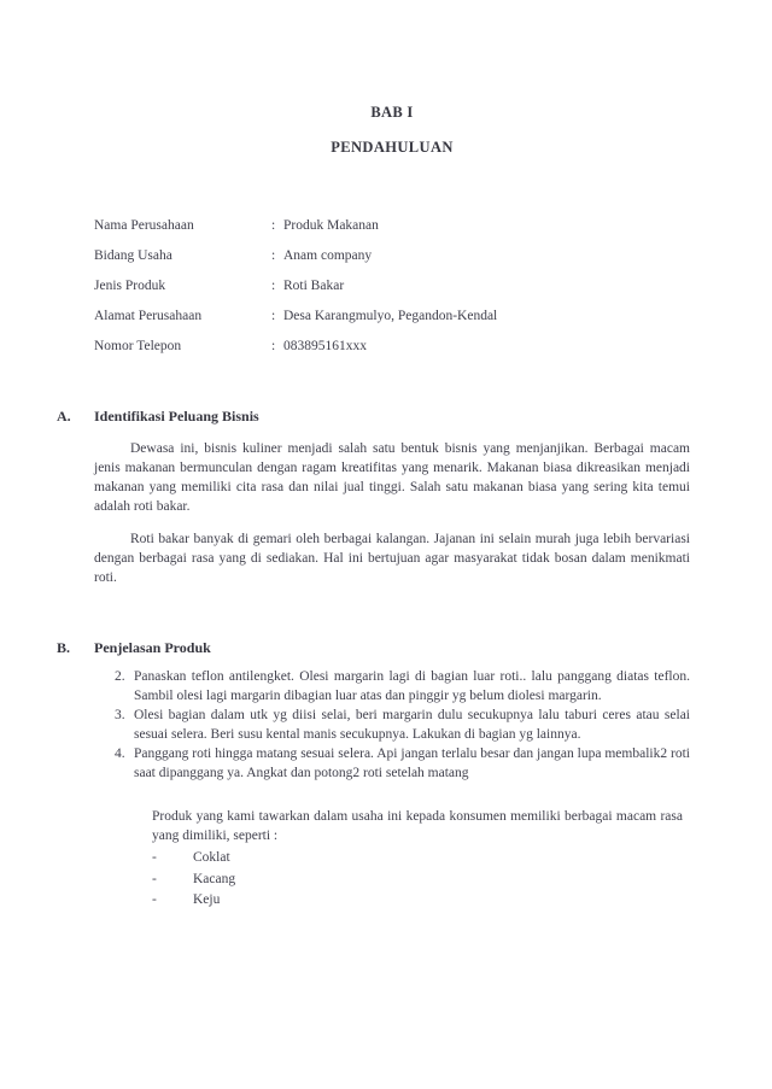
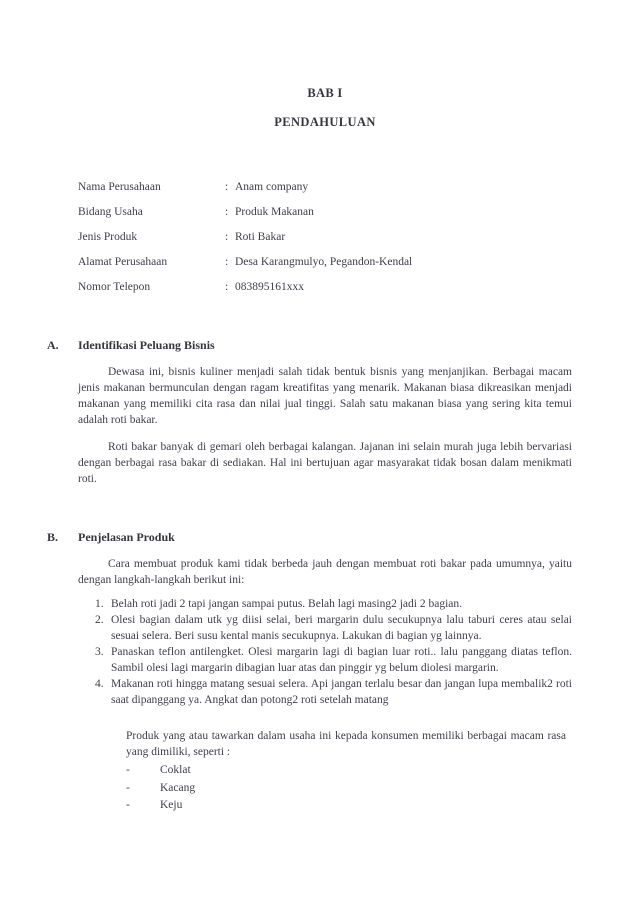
  BAB I
  PENDAHULUAN
  Nama Perusahaan
  :
- Produk Makanan
+ Anam company
  Bidang Usaha
  :
- Anam company
+ Produk Makanan
  Jenis Produk
  :
  Roti Bakar
  Alamat Perusahaan
  :
  Desa Karangmulyo, Pegandon-Kendal
  Nomor Telepon
  :
  083895161xxx
  A.
  Identifikasi Peluang Bisnis
- Dewasa ini, bisnis kuliner menjadi salah satu bentuk bisnis yang menjanjikan. Berbagai macam jenis makanan bermunculan dengan ragam kreatifitas yang menarik. Makanan biasa dikreasikan menjadi makanan yang memiliki cita rasa dan nilai jual tinggi. Salah satu makanan biasa yang sering kita temui adalah roti bakar.
+ Dewasa ini, bisnis kuliner menjadi salah tidak bentuk bisnis yang menjanjikan. Berbagai macam jenis makanan bermunculan dengan ragam kreatifitas yang menarik. Makanan biasa dikreasikan menjadi makanan yang memiliki cita rasa dan nilai jual tinggi. Salah satu makanan biasa yang sering kita temui adalah roti bakar.
- Roti bakar banyak di gemari oleh berbagai kalangan. Jajanan ini selain murah juga lebih bervariasi dengan berbagai rasa yang di sediakan. Hal ini bertujuan agar masyarakat tidak bosan dalam menikmati roti.
+ Roti bakar banyak di gemari oleh berbagai kalangan. Jajanan ini selain murah juga lebih bervariasi dengan berbagai rasa bakar di sediakan. Hal ini bertujuan agar masyarakat tidak bosan dalam menikmati roti.
  B.
  Penjelasan Produk
+ Cara membuat produk kami tidak berbeda jauh dengan membuat roti bakar pada umumnya, yaitu dengan langkah-langkah berikut ini:
+ 1.
+ Belah roti jadi 2 tapi jangan sampai putus. Belah lagi masing2 jadi 2 bagian.
  2.
- Panaskan teflon antilengket. Olesi margarin lagi di bagian luar roti.. lalu panggang diatas teflon. Sambil olesi lagi margarin dibagian luar atas dan pinggir yg belum diolesi margarin.
+ Olesi bagian dalam utk yg diisi selai, beri margarin dulu secukupnya lalu taburi ceres atau selai sesuai selera. Beri susu kental manis secukupnya. Lakukan di bagian yg lainnya.
  3.
- Olesi bagian dalam utk yg diisi selai, beri margarin dulu secukupnya lalu taburi ceres atau selai sesuai selera. Beri susu kental manis secukupnya. Lakukan di bagian yg lainnya.
+ Panaskan teflon antilengket. Olesi margarin lagi di bagian luar roti.. lalu panggang diatas teflon. Sambil olesi lagi margarin dibagian luar atas dan pinggir yg belum diolesi margarin.
  4.
- Panggang roti hingga matang sesuai selera. Api jangan terlalu besar dan jangan lupa membalik2 roti saat dipanggang ya. Angkat dan potong2 roti setelah matang
+ Makanan roti hingga matang sesuai selera. Api jangan terlalu besar dan jangan lupa membalik2 roti saat dipanggang ya. Angkat dan potong2 roti setelah matang
- Produk yang kami tawarkan dalam usaha ini kepada konsumen memiliki berbagai macam rasa yang dimiliki, seperti :
+ Produk yang atau tawarkan dalam usaha ini kepada konsumen memiliki berbagai macam rasa yang dimiliki, seperti :
  -
  Coklat
  -
  Kacang
  -
  Keju
